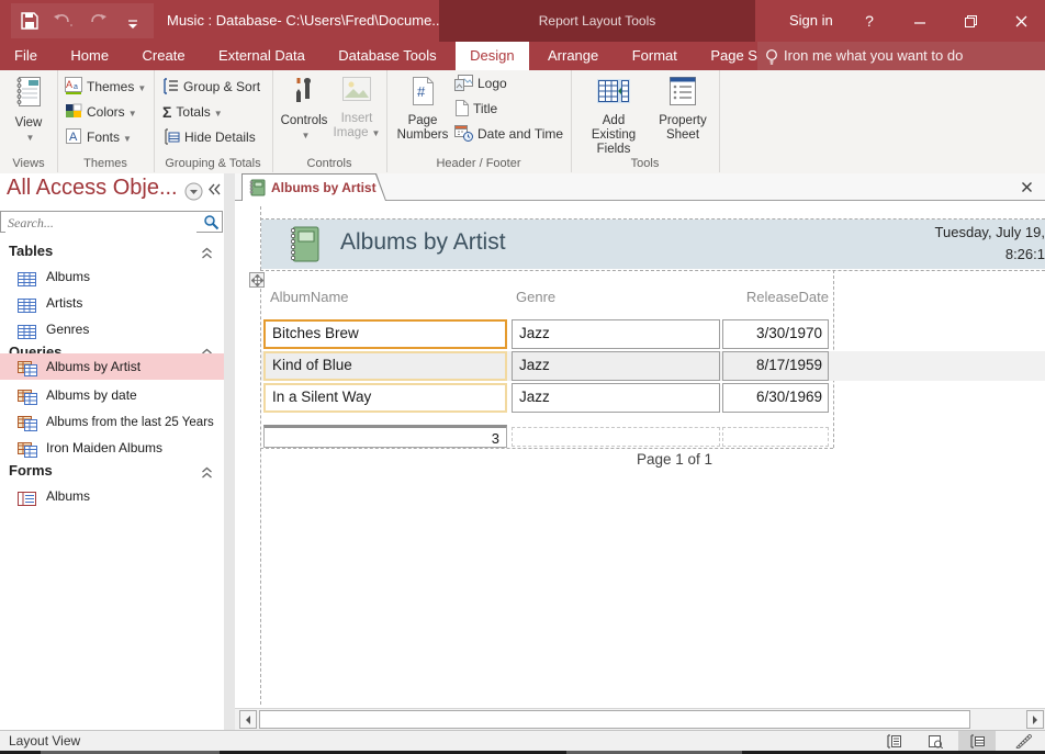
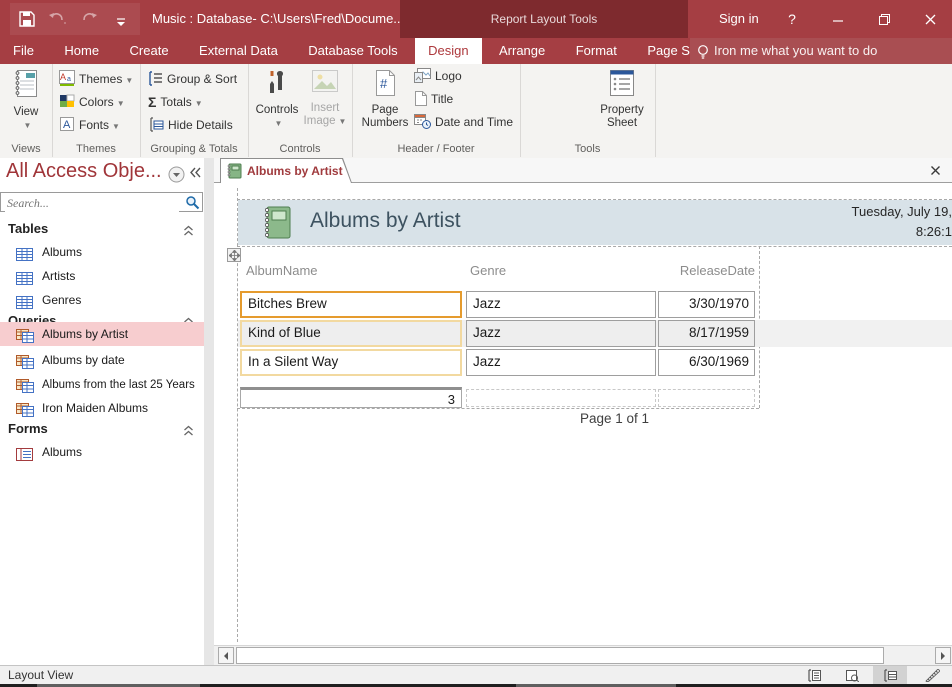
  Music : Database- C:\Users\Fred\Docume..
  Report Layout Tools
  Sign in
  ?
  File Home Create External Data Database Tools Design Arrange Format Page S
  Iron me what you want to do
  View
  ▼
  Views
  A
  Themes ▼
  Colors ▼
  A
  Fonts ▼
  Themes
  Group & Sort
  Σ Totals ▼
  Hide Details
  Grouping & Totals
  Controls
  ▼
  Insert
  Image ▼
  Controls
  #
  Page
  Numbers
  Logo
  Title
  Date and Time
  Header / Footer
- Add Existing
- Fields
  Property
  Sheet
  Tools
  All Access Obje...
  Search...
  Tables
  Albums
  Artists
  Genres
  Queries
  Albums by Artist
  Albums by date
  Albums from the last 25 Years
  Iron Maiden Albums
  Forms
  Albums
  Albums by Artist
  Albums by Artist
  Tuesday, July 19,
  8:26:1
  AlbumName
  Genre
  ReleaseDate
  Bitches Brew
  Jazz
  3/30/1970
  Kind of Blue
  Jazz
  8/17/1959
  In a Silent Way
  Jazz
  6/30/1969
  3
  Page 1 of 1
  Layout View
